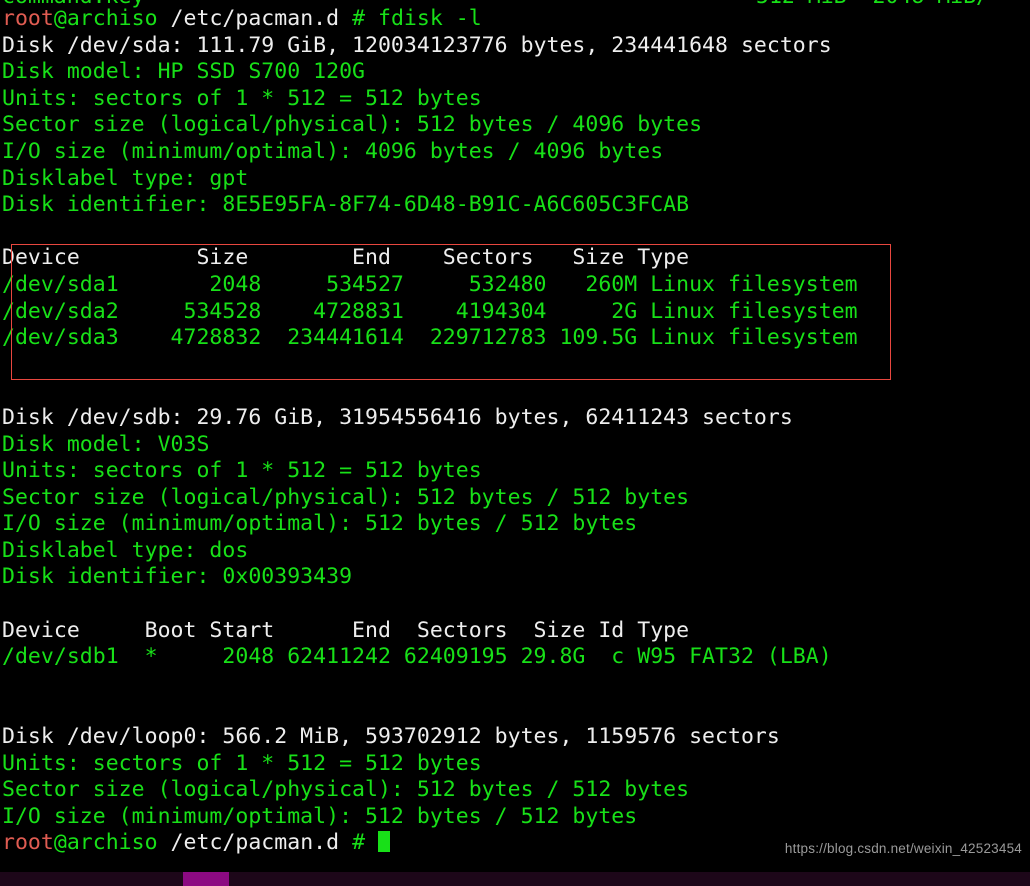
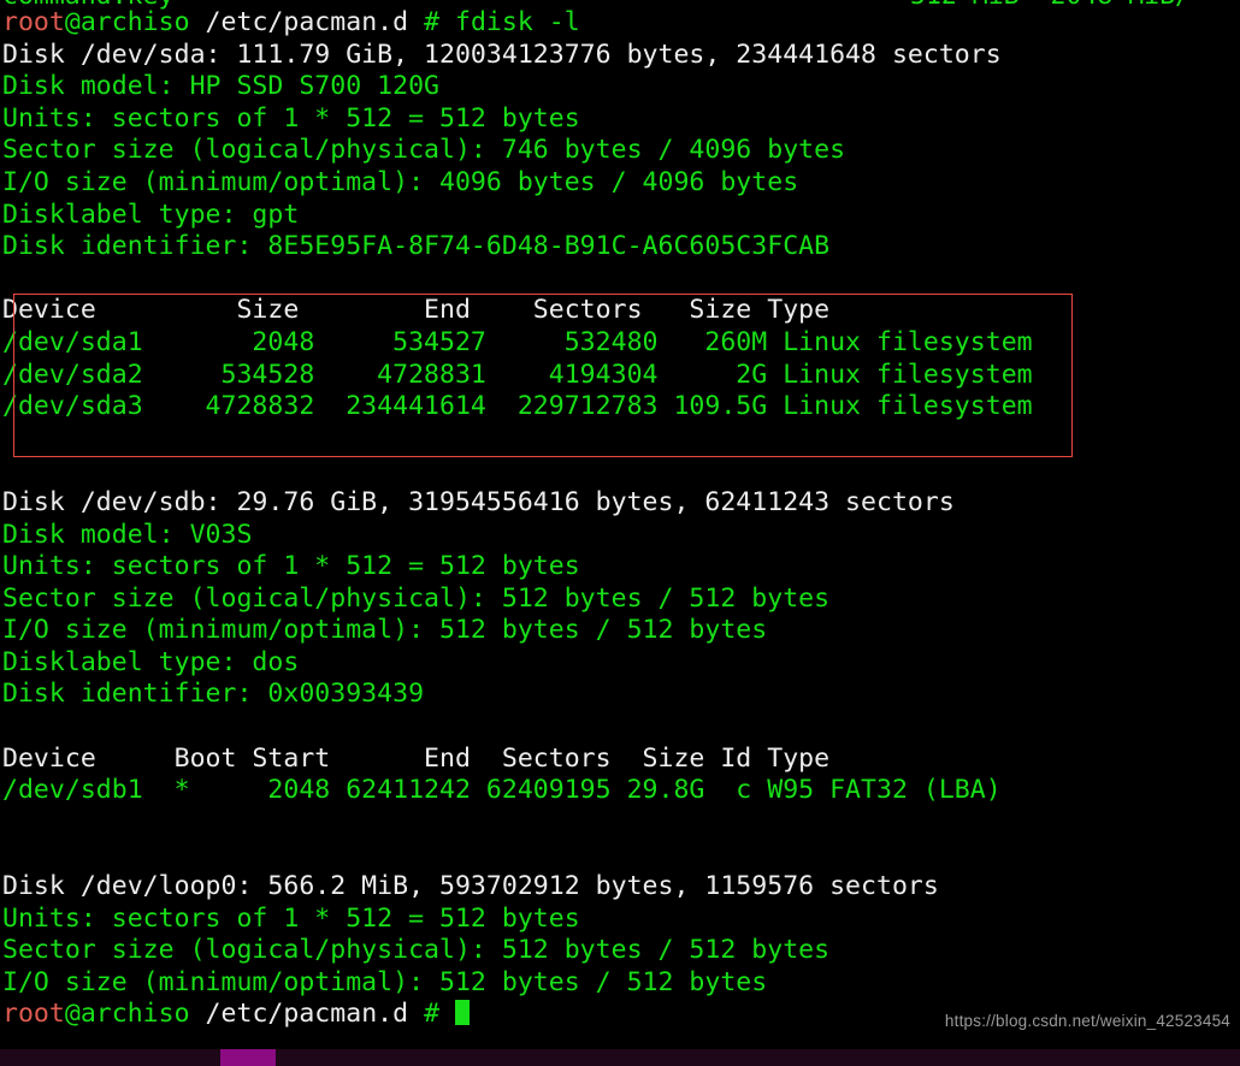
  root@archiso /etc/pacman.d # fdisk -l
  Disk /dev/sda: 111.79 GiB, 120034123776 bytes, 234441648 sectors
  Disk model: HP SSD S700 120G
  Units: sectors of 1 * 512 = 512 bytes
- Sector size (logical/physical): 512 bytes / 4096 bytes
+ Sector size (logical/physical): 746 bytes / 4096 bytes
  I/O size (minimum/optimal): 4096 bytes / 4096 bytes
  Disklabel type: gpt
  Disk identifier: 8E5E95FA-8F74-6D48-B91C-A6C605C3FCAB
  Device Size End Sectors Size Type
  /dev/sda1 2048 534527 532480 260M Linux filesystem
  /dev/sda2 534528 4728831 4194304 2G Linux filesystem
  /dev/sda3 4728832 234441614 229712783 109.5G Linux filesystem
  Disk /dev/sdb: 29.76 GiB, 31954556416 bytes, 62411243 sectors
  Disk model: V03S
  Units: sectors of 1 * 512 = 512 bytes
  Sector size (logical/physical): 512 bytes / 512 bytes
  I/O size (minimum/optimal): 512 bytes / 512 bytes
  Disklabel type: dos
  Disk identifier: 0x00393439
  Device Boot Start End Sectors Size Id Type
  /dev/sdb1 * 2048 62411242 62409195 29.8G c W95 FAT32 (LBA)
  Disk /dev/loop0: 566.2 MiB, 593702912 bytes, 1159576 sectors
  Units: sectors of 1 * 512 = 512 bytes
  Sector size (logical/physical): 512 bytes / 512 bytes
  I/O size (minimum/optimal): 512 bytes / 512 bytes
  root@archiso /etc/pacman.d #
  https://blog.csdn.net/weixin_42523454
